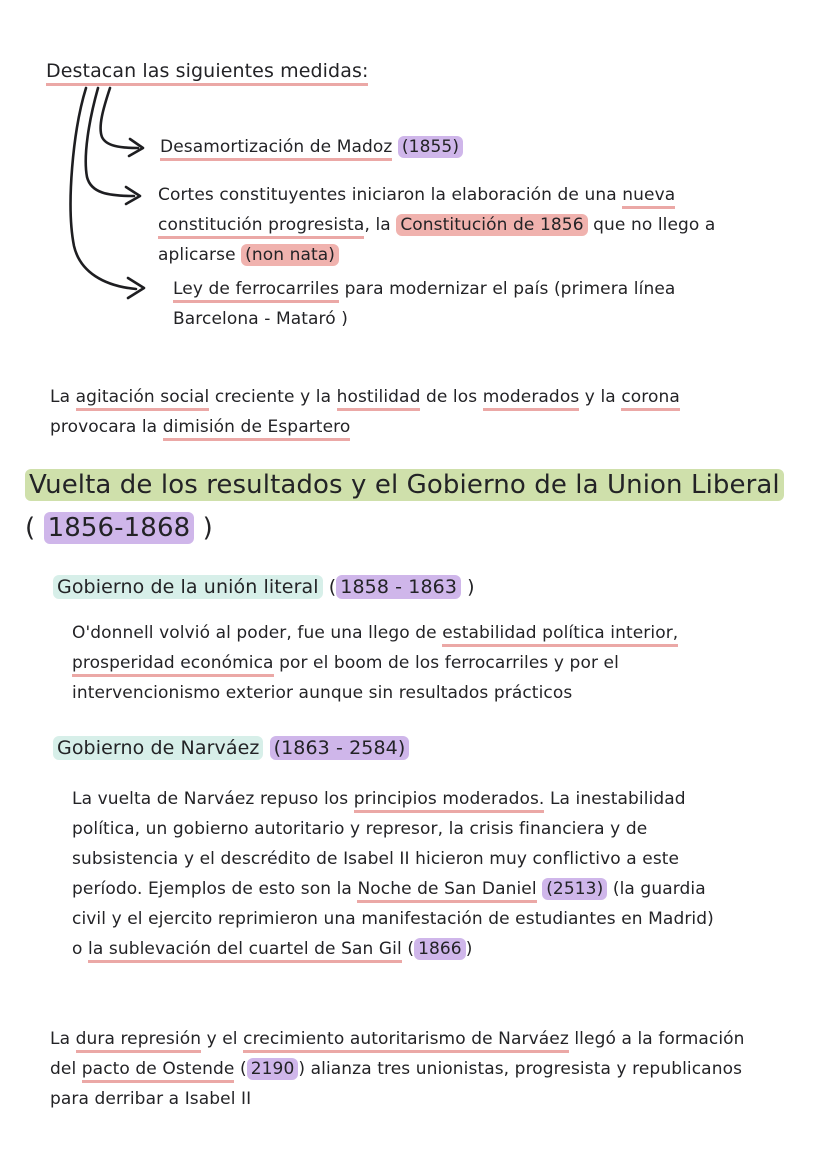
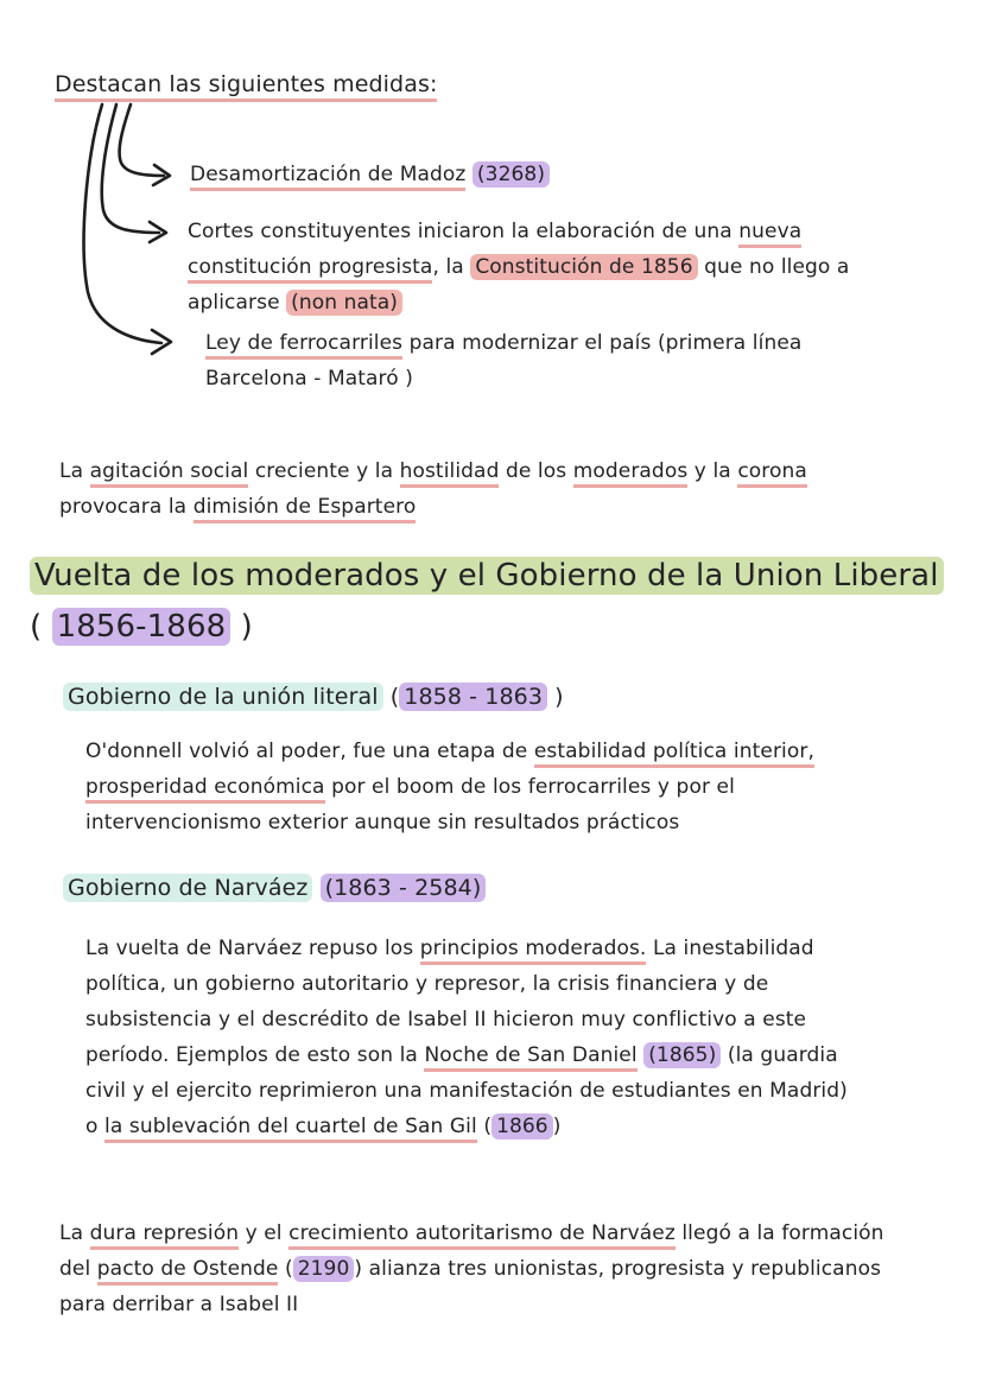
  Destacan las siguientes medidas:
- Desamortización de Madoz (1855)
+ Desamortización de Madoz (3268)
  Cortes constituyentes iniciaron la elaboración de una nueva constitución progresista, la Constitución de 1856 que no llego a aplicarse (non nata)
  Ley de ferrocarriles para modernizar el país (primera línea Barcelona - Mataró )
  La agitación social creciente y la hostilidad de los moderados y la corona provocara la dimisión de Espartero
- Vuelta de los resultados y el Gobierno de la Union Liberal
+ Vuelta de los moderados y el Gobierno de la Union Liberal
  ( 1856-1868 )
  Gobierno de la unión literal ( 1858 - 1863 )
- O'donnell volvió al poder, fue una llego de estabilidad política interior, prosperidad económica por el boom de los ferrocarriles y por el intervencionismo exterior aunque sin resultados prácticos
+ O'donnell volvió al poder, fue una etapa de estabilidad política interior, prosperidad económica por el boom de los ferrocarriles y por el intervencionismo exterior aunque sin resultados prácticos
  Gobierno de Narváez (1863 - 2584)
- La vuelta de Narváez repuso los principios moderados. La inestabilidad política, un gobierno autoritario y represor, la crisis financiera y de subsistencia y el descrédito de Isabel II hicieron muy conflictivo a este período. Ejemplos de esto son la Noche de San Daniel (2513) (la guardia civil y el ejercito reprimieron una manifestación de estudiantes en Madrid) o la sublevación del cuartel de San Gil ( 1866 )
+ La vuelta de Narváez repuso los principios moderados. La inestabilidad política, un gobierno autoritario y represor, la crisis financiera y de subsistencia y el descrédito de Isabel II hicieron muy conflictivo a este período. Ejemplos de esto son la Noche de San Daniel (1865) (la guardia civil y el ejercito reprimieron una manifestación de estudiantes en Madrid) o la sublevación del cuartel de San Gil ( 1866 )
  La dura represión y el crecimiento autoritarismo de Narváez llegó a la formación del pacto de Ostende ( 2190 ) alianza tres unionistas, progresista y republicanos para derribar a Isabel II
